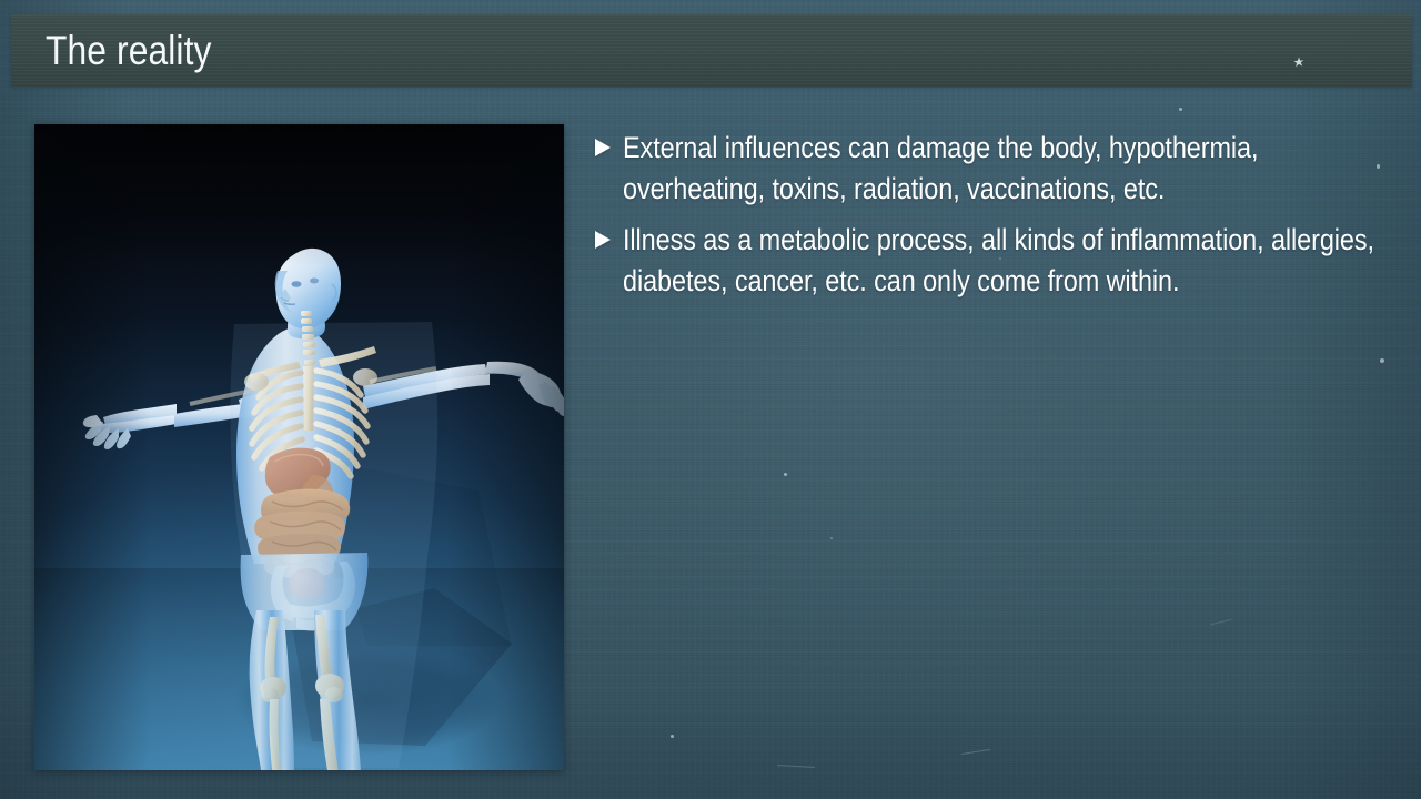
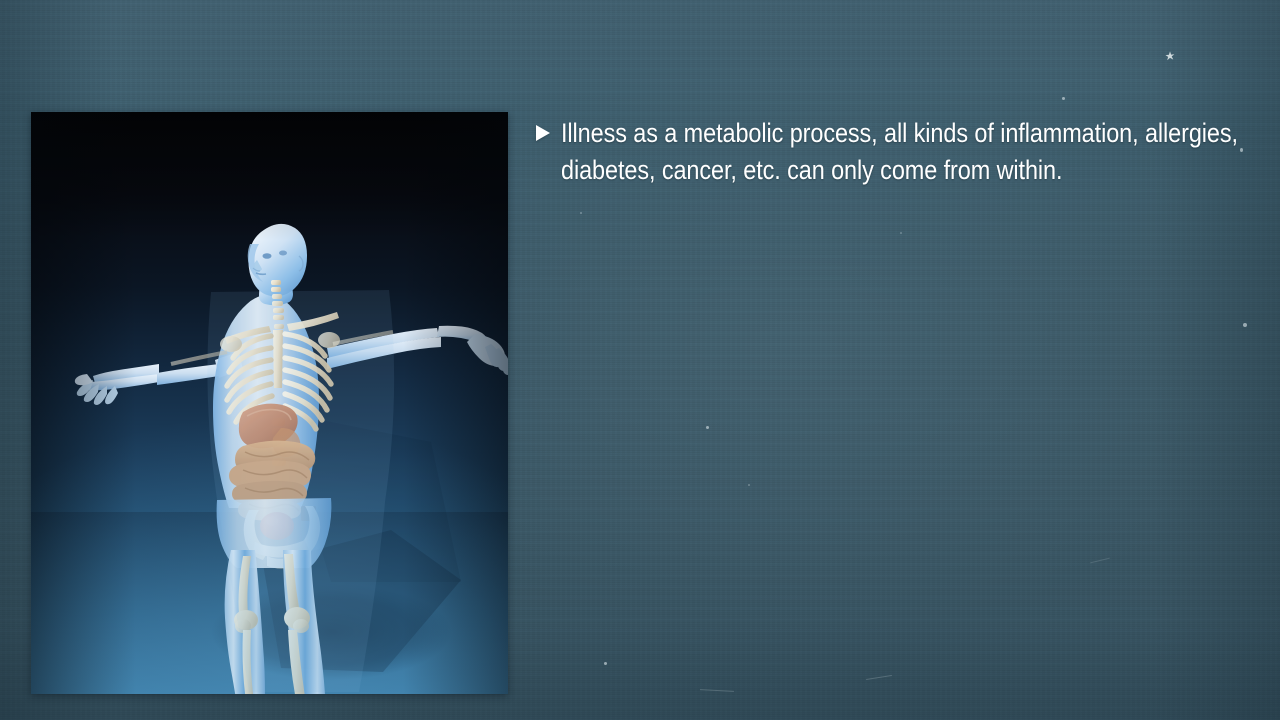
- The reality
- External influences can damage the body, hypothermia, overheating, toxins, radiation, vaccinations, etc.
  Illness as a metabolic process, all kinds of inflammation, allergies, diabetes, cancer, etc. can only come from within.
